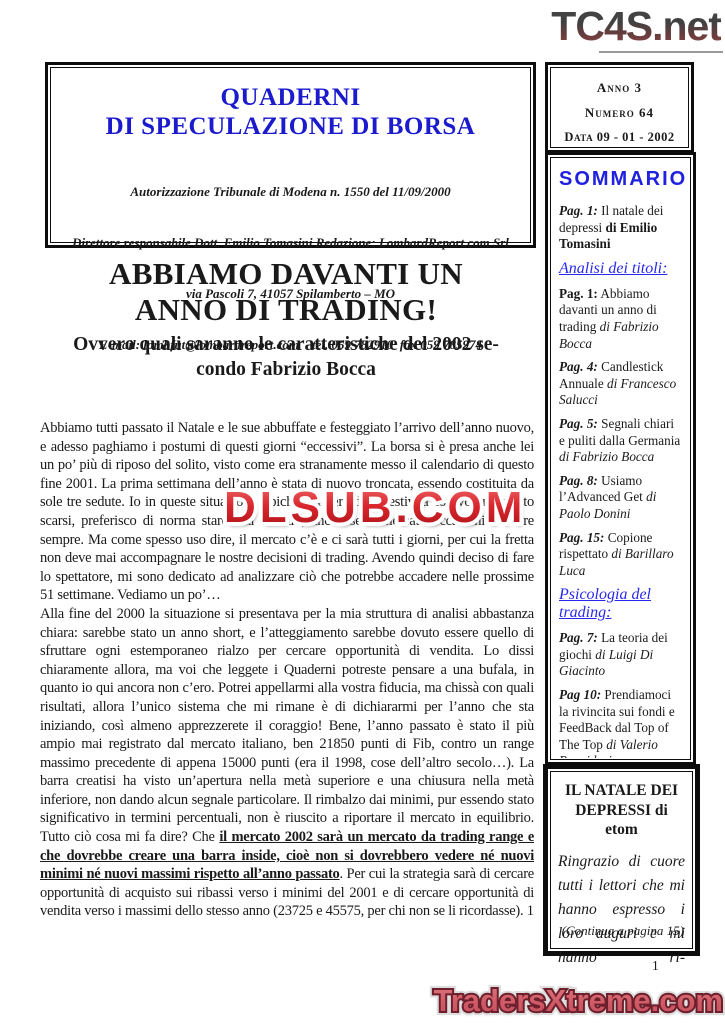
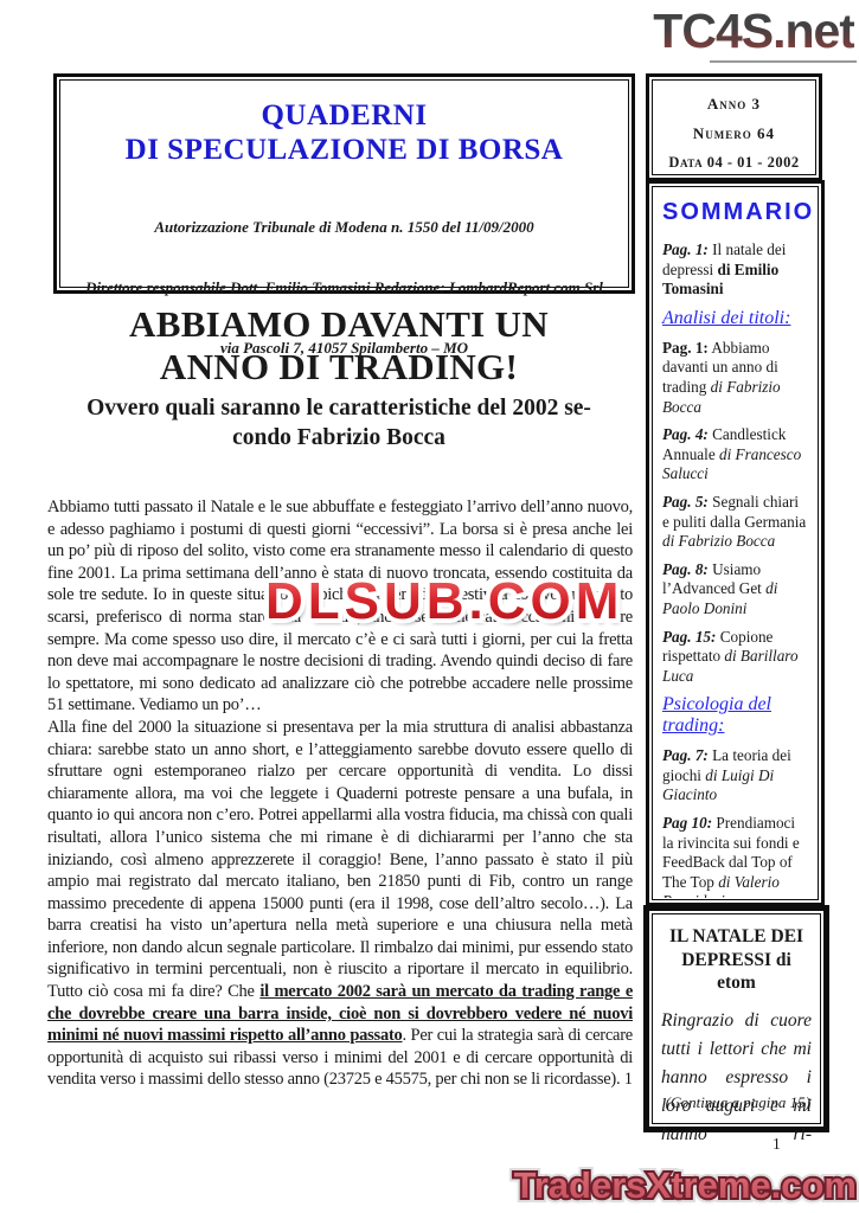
  TC4S.net
  QUADERNI
  DI SPECULAZIONE DI BORSA
  Autorizzazione Tribunale di Modena n. 1550 del 11/09/2000
  Direttore responsabile Dott. Emilio Tomasini Redazione: LombardReport.com Srl
  via Pascoli 7, 41057 Spilamberto – MO
- E-mail: lombfut@lombardreport.com tel. 059 782910 fax 059 785974
  Anno 3
  Numero 64
- Data 09 - 01 - 2002
+ Data 04 - 01 - 2002
  SOMMARIO
  Pag. 1: Il natale dei depressi di Emilio Tomasini
  Analisi dei titoli:
  Pag. 1: Abbiamo davanti un anno di trading di Fabrizio Bocca
  Pag. 4: Candlestick Annuale di Francesco Salucci
  Pag. 5: Segnali chiari e puliti dalla Germania di Fabrizio Bocca
  Pag. 8: Usiamo l’Advanced Get di Paolo Donini
  Pag. 15: Copione rispettato di Barillaro Luca
  Psicologia del trading:
  Pag. 7: La teoria dei giochi di Luigi Di Giacinto
  Pag 10: Prendiamoci la rivincita sui fondi e FeedBack dal Top of The Top di Valerio
  ABBIAMO DAVANTI UN
  ANNO DI TRADING!
  Ovvero quali saranno le caratteristiche del 2002 se-
  condo Fabrizio Bocca
  Abbiamo tutti passato il Natale e le sue abbuffate e festeggiato l’arrivo dell’anno nuovo, e adesso paghiamo i postumi di questi giorni “eccessivi”. La borsa si è presa anche lei un po’ più di riposo del solito, visto come era stranamente messo il calendario di questo fine 2001. La prima settimana da sole tre sedute. Io in queste situo scarsi, preferisco di norma stare sempre. Ma come spesso uso dire, il mercato c’è e ci sarà tutti i giorni, per cui la fretta non deve mai accompagnare le nostre decisioni di trading. Avendo quindi deciso di fare lo spettatore, mi sono dedicato ad analizzare ciò che potrebbe accadere nelle prossime 51 settimane. Vediamo un po’…
  Alla fine del 2000 la situazione si presentava per la mia struttura di analisi abbastanza chiara: sarebbe stato un anno short, e l’atteggiamento sarebbe dovuto essere quello di sfruttare ogni estemporaneo rialzo per cercare opportunità di vendita. Lo dissi chiaramente allora, ma voi che leggete i Quaderni potreste pensare a una bufala, in quanto io qui ancora non c’ero. Potrei appellarmi alla vostra fiducia, ma chissà con quali risultati, allora l’unico sistema che mi rimane è di dichiararmi per l’anno che sta iniziando, così almeno apprezzerete il coraggio! Bene, l’anno passato è stato il più ampio mai registrato dal mercato italiano, ben 21850 punti di Fib, contro un range massimo precedente di appena 15000 punti (era il 1998, cose dell’altro secolo…). La barra creatisi ha visto un’apertura nella metà superiore e una chiusura nella metà inferiore, non dando alcun segnale particolare. Il rimbalzo dai minimi, pur essendo stato significativo in termini percentuali, non è riuscito a riportare il mercato in equilibrio. Tutto ciò cosa mi fa dire? Che il mercato 2002 sarà un mercato da trading range e che dovrebbe creare una barra inside, cioè non si dovrebbero vedere né nuovi minimi né nuovi massimi rispetto all’anno passato. Per cui la strategia sarà di cercare opportunità di acquisto sui ribassi verso i minimi del 2001 e di cercare opportunità di vendita verso i massimi dello stesso anno (23725 e 45575, per chi non se li ricordasse). 1
  DLSUB.COM
  IL NATALE DEI DEPRESSI di etom
  Ringrazio di cuore tutti i lettori che mi hanno espresso i loro auguri e mi hanno ri-
  (Continua a pagina 15)
  1
  TradersXtreme.com
